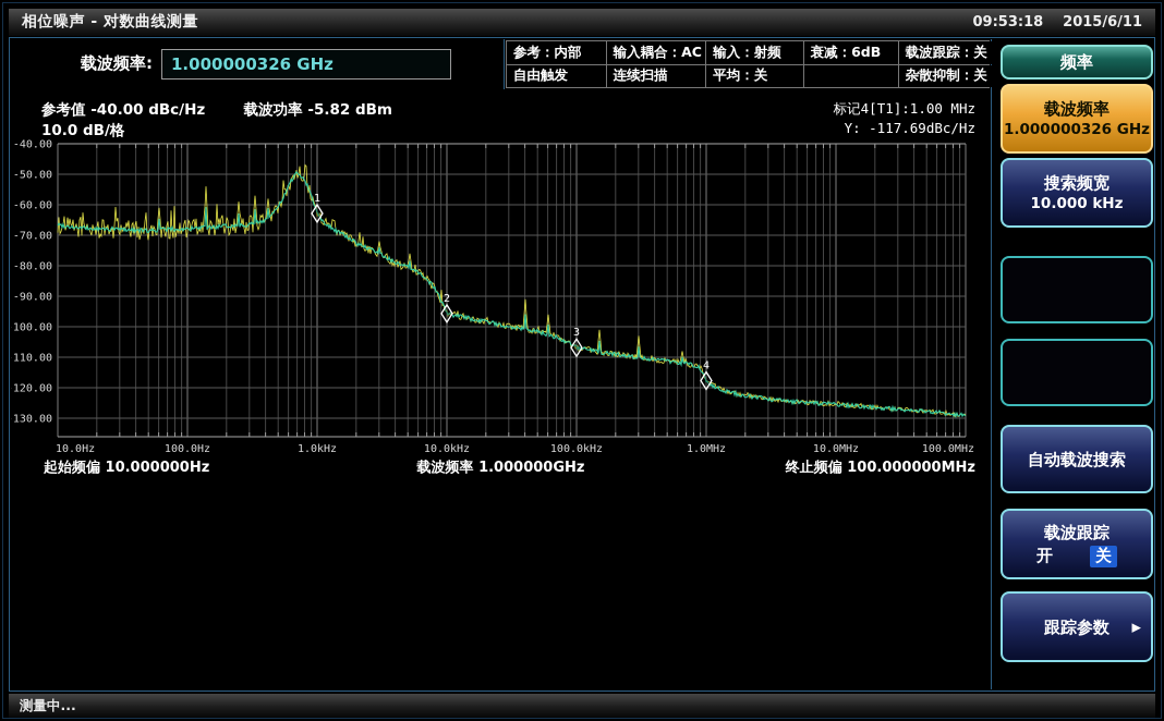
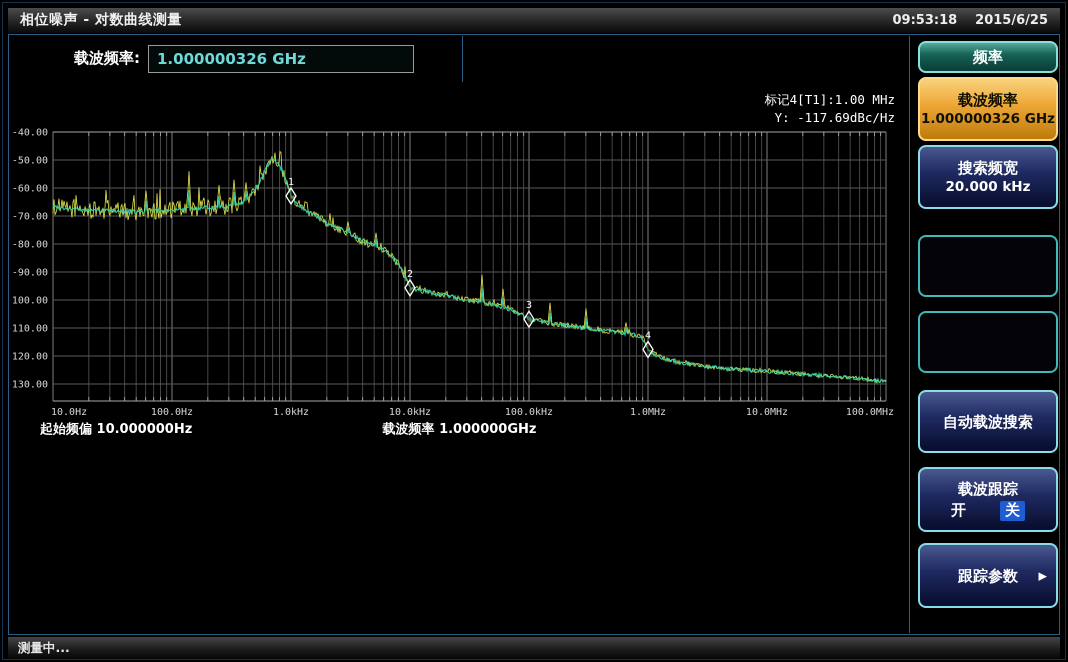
  相位噪声 - 对数曲线测量
  09:53:18
- 2015/6/11
+ 2015/6/25
  载波频率:
  1.000000326 GHz
- 参考：内部
- 输入耦合：AC
- 输入：射频
- 衰减：6dB
- 载波跟踪：关
- 自由触发
- 连续扫描
- 平均：关
- 杂散抑制：关
  1
  2
  3
  4
  -40.00
  -50.00
  -60.00
  -70.00
  -80.00
  -90.00
  100.00
  110.00
  120.00
  130.00
  10.0Hz
  100.0Hz
  1.0kHz
  10.0kHz
  100.0kHz
  1.0MHz
  10.0MHz
  100.0MHz
- 参考值 -40.00 dBc/Hz 载波功率 -5.82 dBm
- 10.0 dB/格
  标记4[T1]:1.00 MHz
  Y: -117.69dBc/Hz
  起始频偏 10.000000Hz
  载波频率 1.000000GHz
- 终止频偏 100.000000MHz
  频率
  载波频率
  1.000000326 GHz
  搜索频宽
- 10.000 kHz
+ 20.000 kHz
  自动载波搜索
  载波跟踪
  开
  关
  跟踪参数
  ▶
  测量中...
